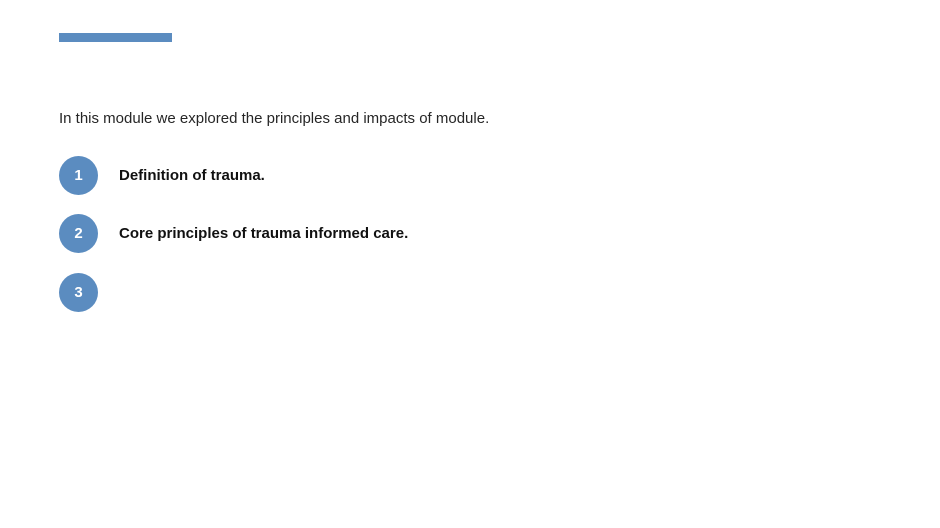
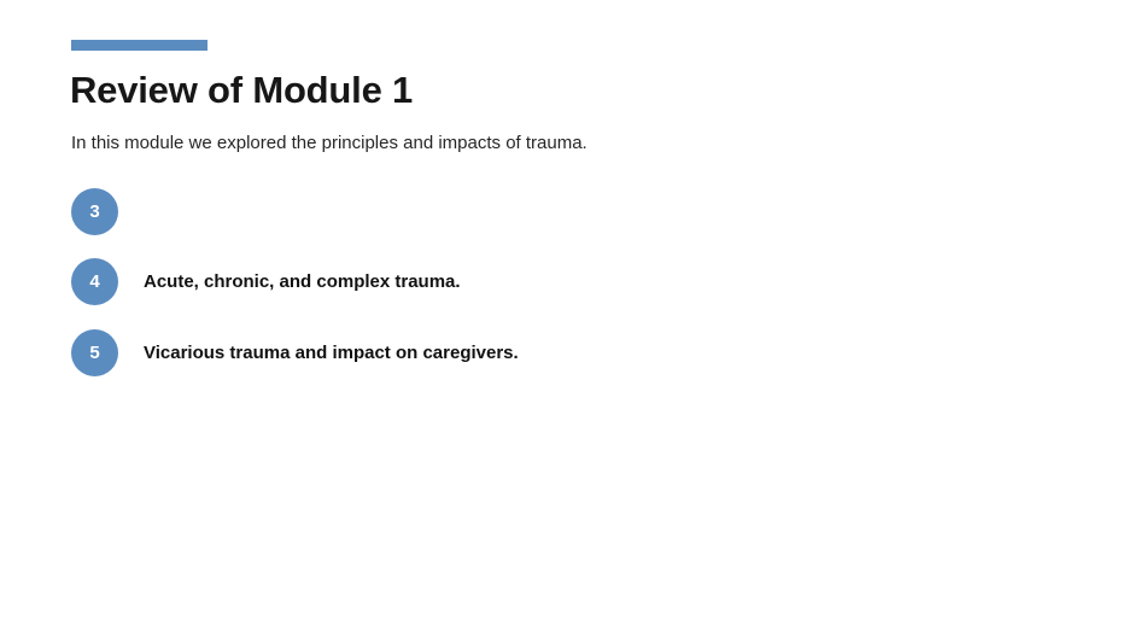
+ Review of Module 1
- In this module we explored the principles and impacts of module.
+ In this module we explored the principles and impacts of trauma.
- 1
- Definition of trauma.
- 2
- Core principles of trauma informed care.
  3
+ 4
+ Acute, chronic, and complex trauma.
+ 5
+ Vicarious trauma and impact on caregivers.
